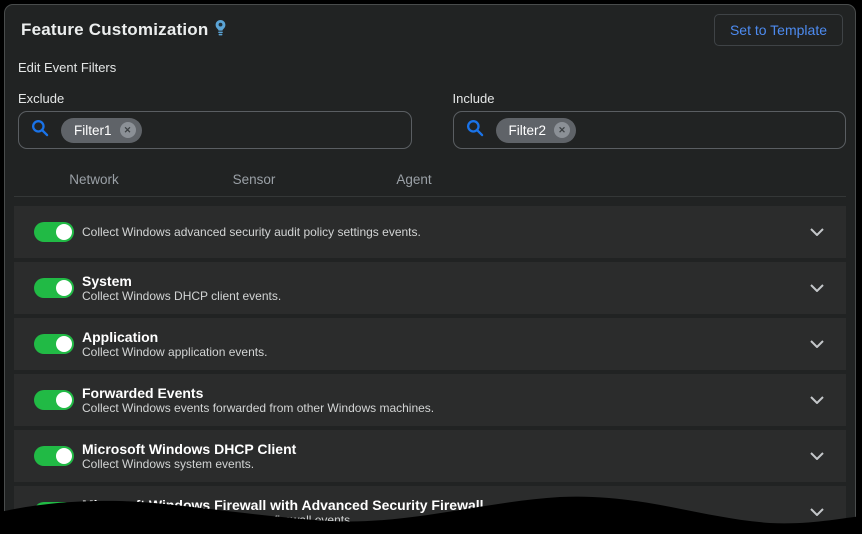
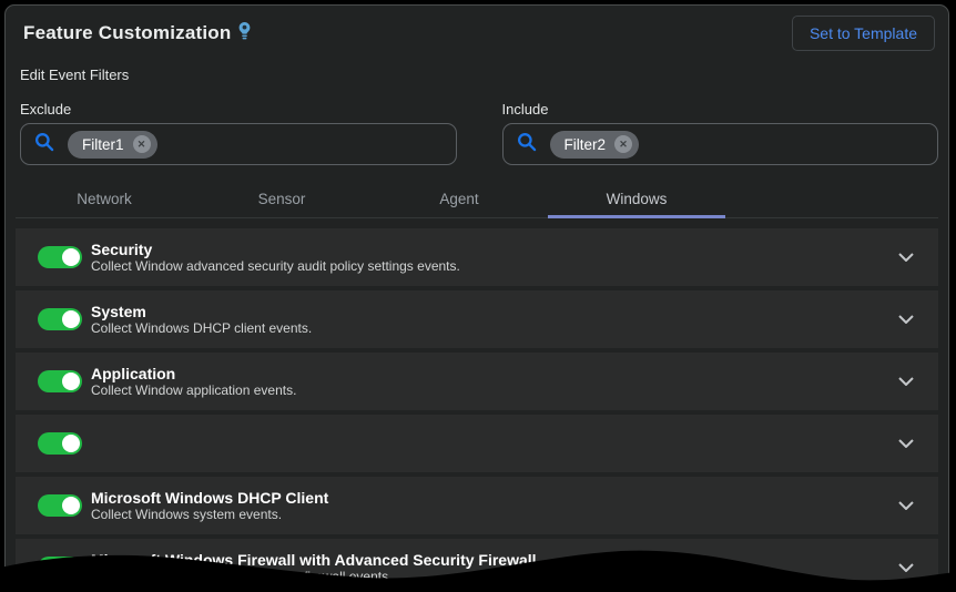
  Feature Customization
  Set to Template
  Edit Event Filters
  Exclude
  Filter1
  ✕
  Include
  Filter2
  ✕
  Network
  Sensor
  Agent
+ Windows
+ Security
- Collect Windows advanced security audit policy settings events.
+ Collect Window advanced security audit policy settings events.
  System
  Collect Windows DHCP client events.
  Application
  Collect Window application events.
- Forwarded Events
- Collect Windows events forwarded from other Windows machines.
  Microsoft Windows DHCP Client
  Collect Windows system events.
  dows Firewall with Advanced Security Firewall
